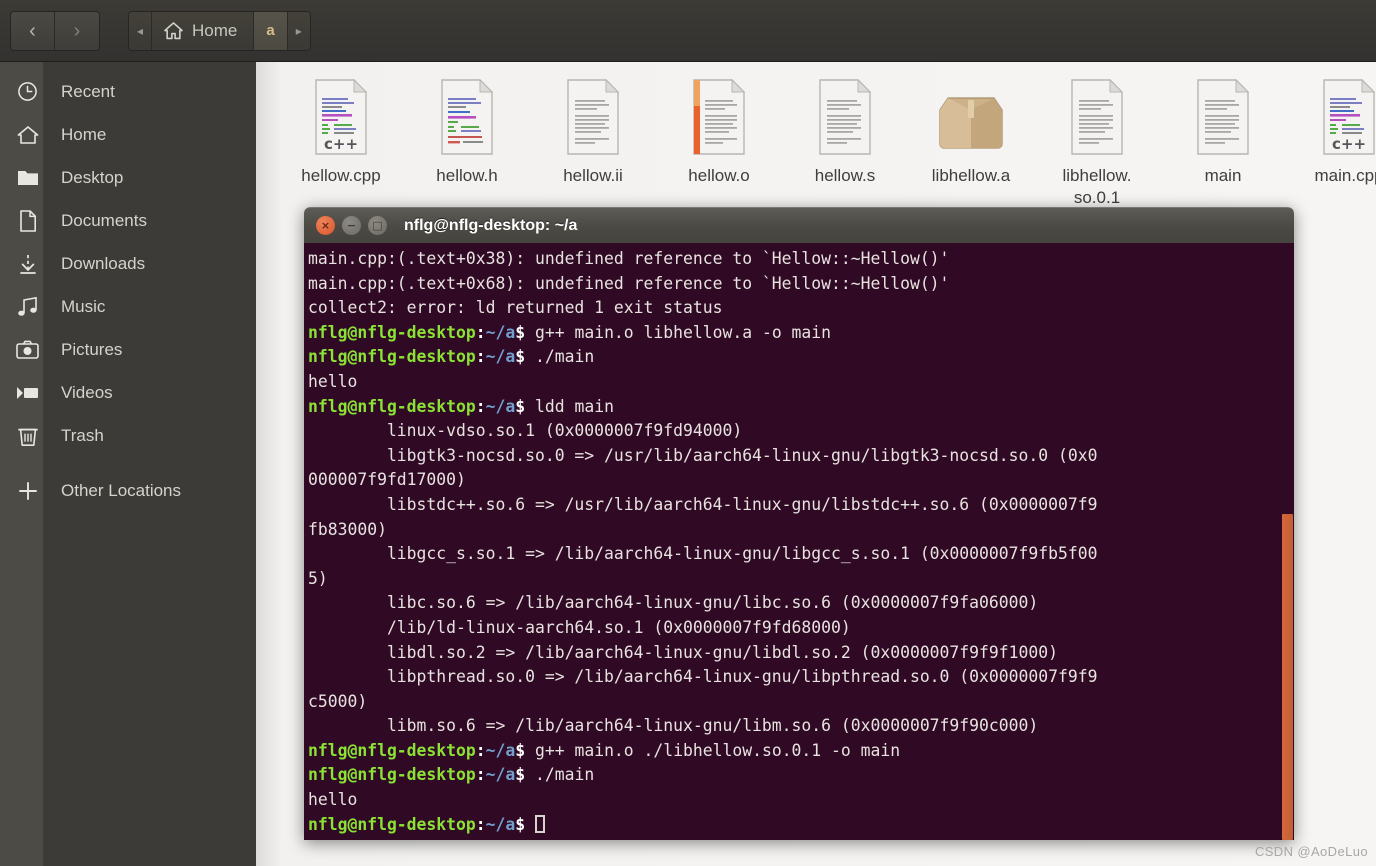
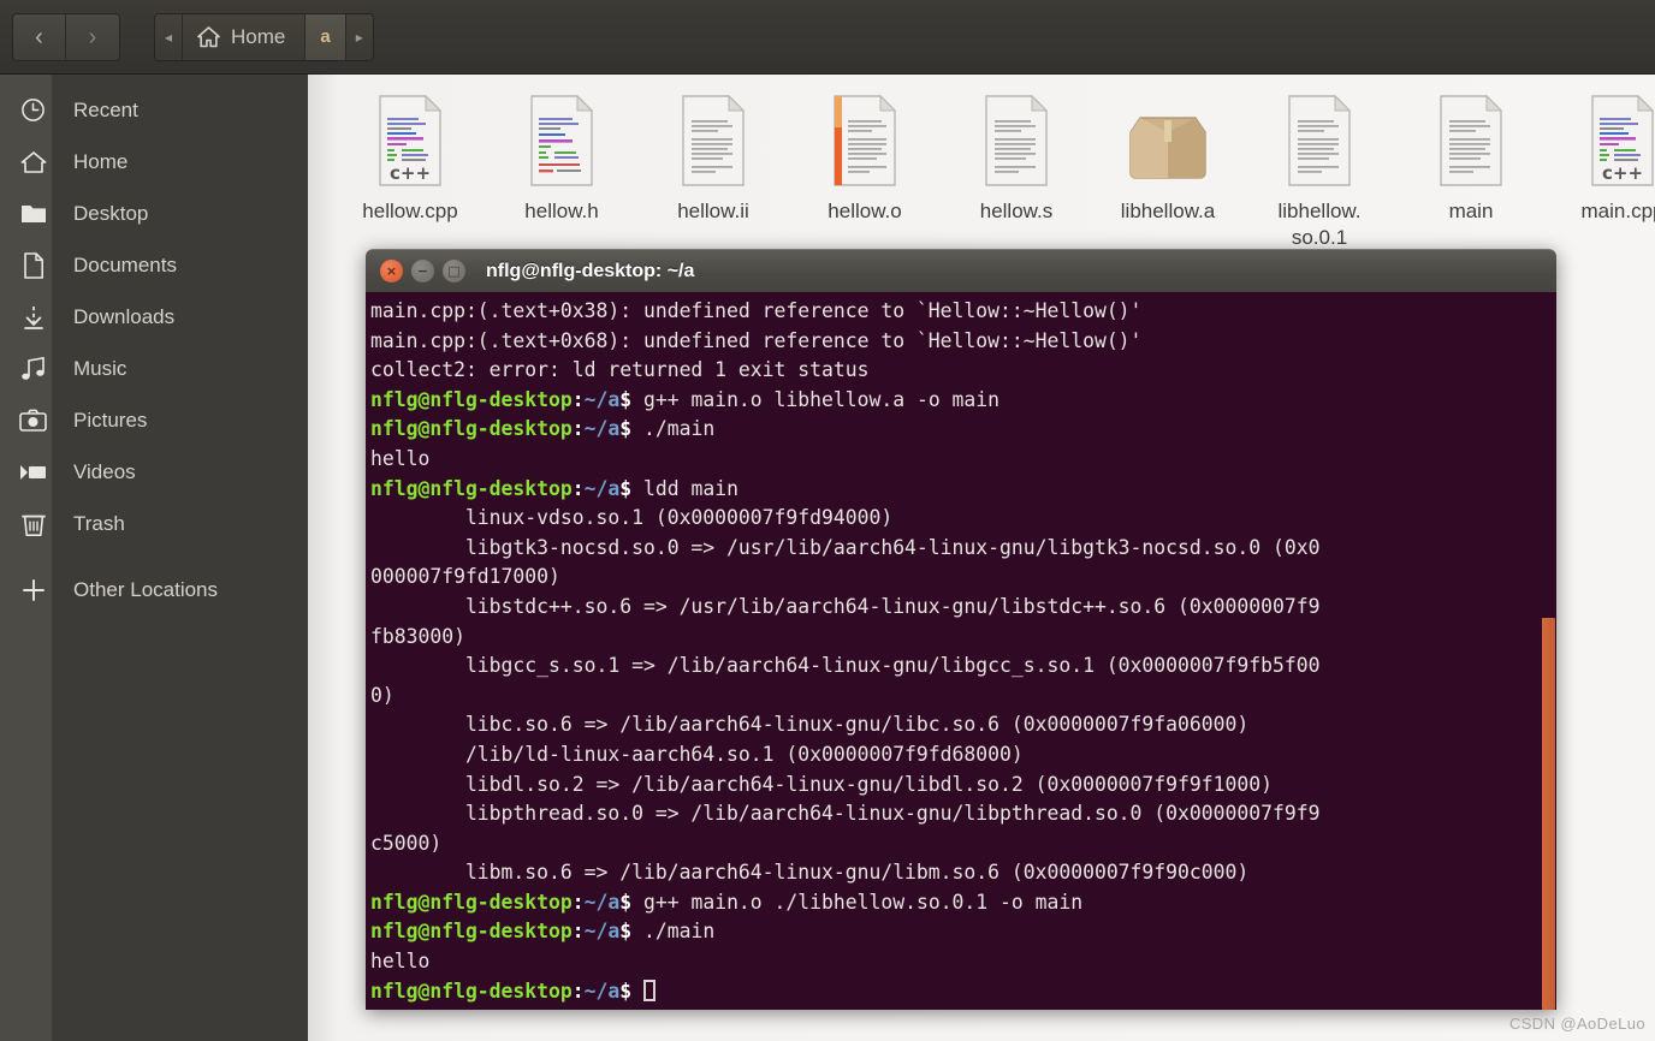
  ‹
  ›
  ◂
  Home
  a
  ▸
  Recent
  Home
  Desktop
  Documents
  Downloads
  Music
  Pictures
  Videos
  Trash
  Other Locations
  c++
  hellow.cpp
  hellow.h
  hellow.ii
  hellow.o
  hellow.s
  libhellow.a
  libhellow. so.0.1
  main
  c++
  main.cp
  ×
  −
  □
  nflg@nflg-desktop: ~/a
  main.cpp:(.text+0x38): undefined reference to `Hellow::~Hellow()'
  main.cpp:(.text+0x68): undefined reference to `Hellow::~Hellow()'
  collect2: error: ld returned 1 exit status
  nflg@nflg-desktop:~/a$ g++ main.o libhellow.a -o main
  nflg@nflg-desktop:~/a$ ./main
  hello
  nflg@nflg-desktop:~/a$ ldd main
  linux-vdso.so.1 (0x0000007f9fd94000)
  libgtk3-nocsd.so.0 => /usr/lib/aarch64-linux-gnu/libgtk3-nocsd.so.0 (0x0
  000007f9fd17000)
  libstdc++.so.6 => /usr/lib/aarch64-linux-gnu/libstdc++.so.6 (0x0000007f9
  fb83000)
  libgcc_s.so.1 => /lib/aarch64-linux-gnu/libgcc_s.so.1 (0x0000007f9fb5f00
- 5)
+ 0)
  libc.so.6 => /lib/aarch64-linux-gnu/libc.so.6 (0x0000007f9fa06000)
  /lib/ld-linux-aarch64.so.1 (0x0000007f9fd68000)
  libdl.so.2 => /lib/aarch64-linux-gnu/libdl.so.2 (0x0000007f9f9f1000)
  libpthread.so.0 => /lib/aarch64-linux-gnu/libpthread.so.0 (0x0000007f9f9
  c5000)
  libm.so.6 => /lib/aarch64-linux-gnu/libm.so.6 (0x0000007f9f90c000)
  nflg@nflg-desktop:~/a$ g++ main.o ./libhellow.so.0.1 -o main
  nflg@nflg-desktop:~/a$ ./main
  hello
  nflg@nflg-desktop:~/a$
  CSDN @AoDeLuo
